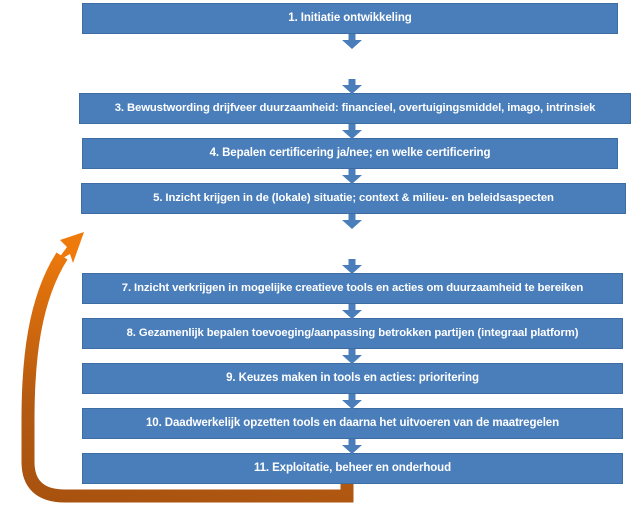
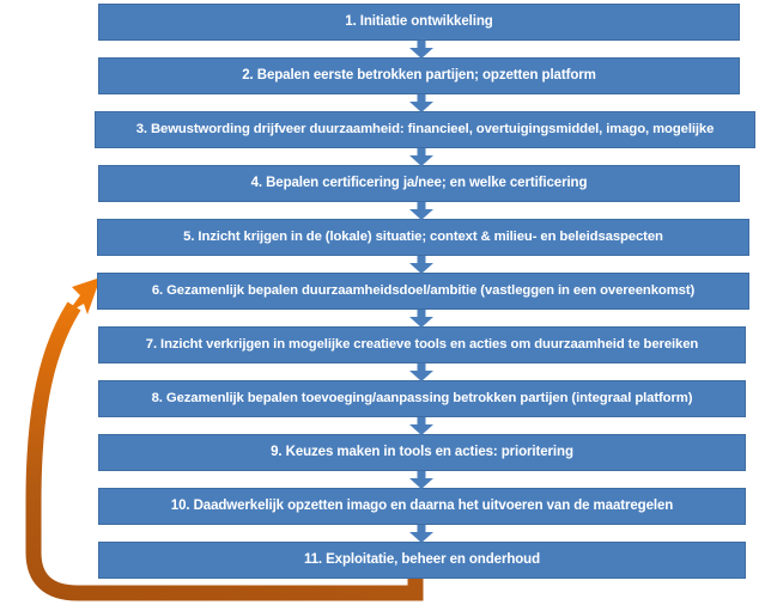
  1. Initiatie ontwikkeling
+ 2. Bepalen eerste betrokken partijen; opzetten platform
- 3. Bewustwording drijfveer duurzaamheid: financieel, overtuigingsmiddel, imago, intrinsiek
+ 3. Bewustwording drijfveer duurzaamheid: financieel, overtuigingsmiddel, imago, mogelijke
  4. Bepalen certificering ja/nee; en welke certificering
  5. Inzicht krijgen in de (lokale) situatie; context & milieu- en beleidsaspecten
+ 6. Gezamenlijk bepalen duurzaamheidsdoel/ambitie (vastleggen in een overeenkomst)
  7. Inzicht verkrijgen in mogelijke creatieve tools en acties om duurzaamheid te bereiken
  8. Gezamenlijk bepalen toevoeging/aanpassing betrokken partijen (integraal platform)
  9. Keuzes maken in tools en acties: prioritering
- 10. Daadwerkelijk opzetten tools en daarna het uitvoeren van de maatregelen
+ 10. Daadwerkelijk opzetten imago en daarna het uitvoeren van de maatregelen
  11. Exploitatie, beheer en onderhoud
